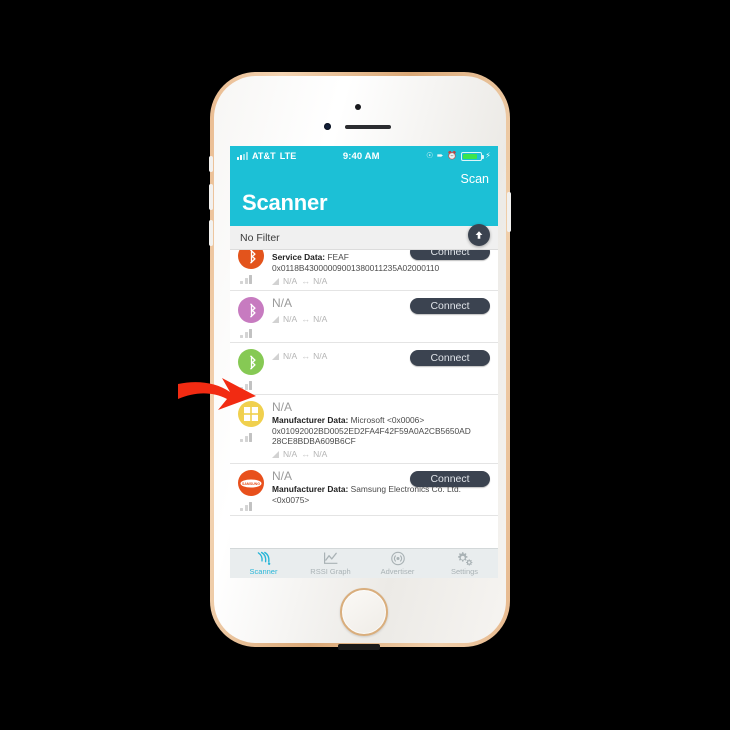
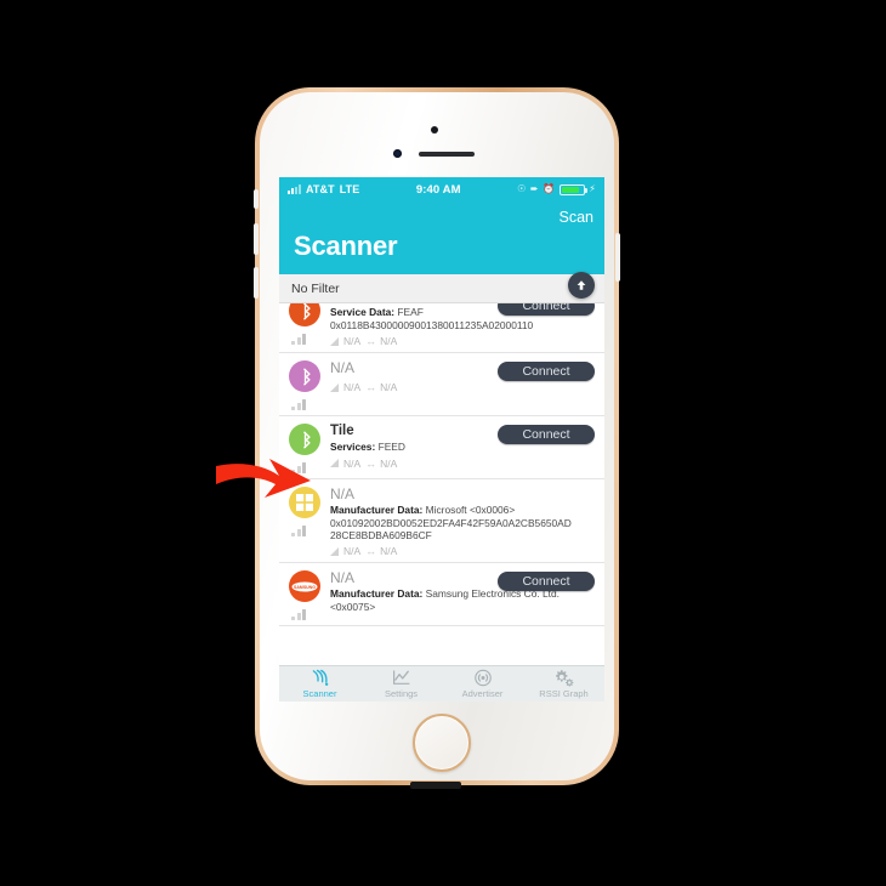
  AT&T
  LTE
  9:40 AM
  ☉
  ➨
  ⏰
  ⚡
  Scan
  Scanner
  No Filter
  Connect
  Service Data: FEAF
  0x0118B43000009001380011235A02000110
  N/A
  ↔
  N/A
  Connect
  N/A
  N/A
  ↔
  N/A
  Connect
+ Tile
+ Services: FEED
  N/A
  ↔
  N/A
  N/A
  Manufacturer Data: Microsoft <0x0006>
  0x01092002BD0052ED2FA4F42F59A0A2CB5650AD
  28CE8BDBA609B6CF
  N/A
  ↔
  N/A
  Connect
  N/A
  Manufacturer Data: Samsung Electronics Co. Ltd.
  <0x0075>
  Scanner
- RSSI Graph
+ Settings
  Advertiser
- Settings
+ RSSI Graph
